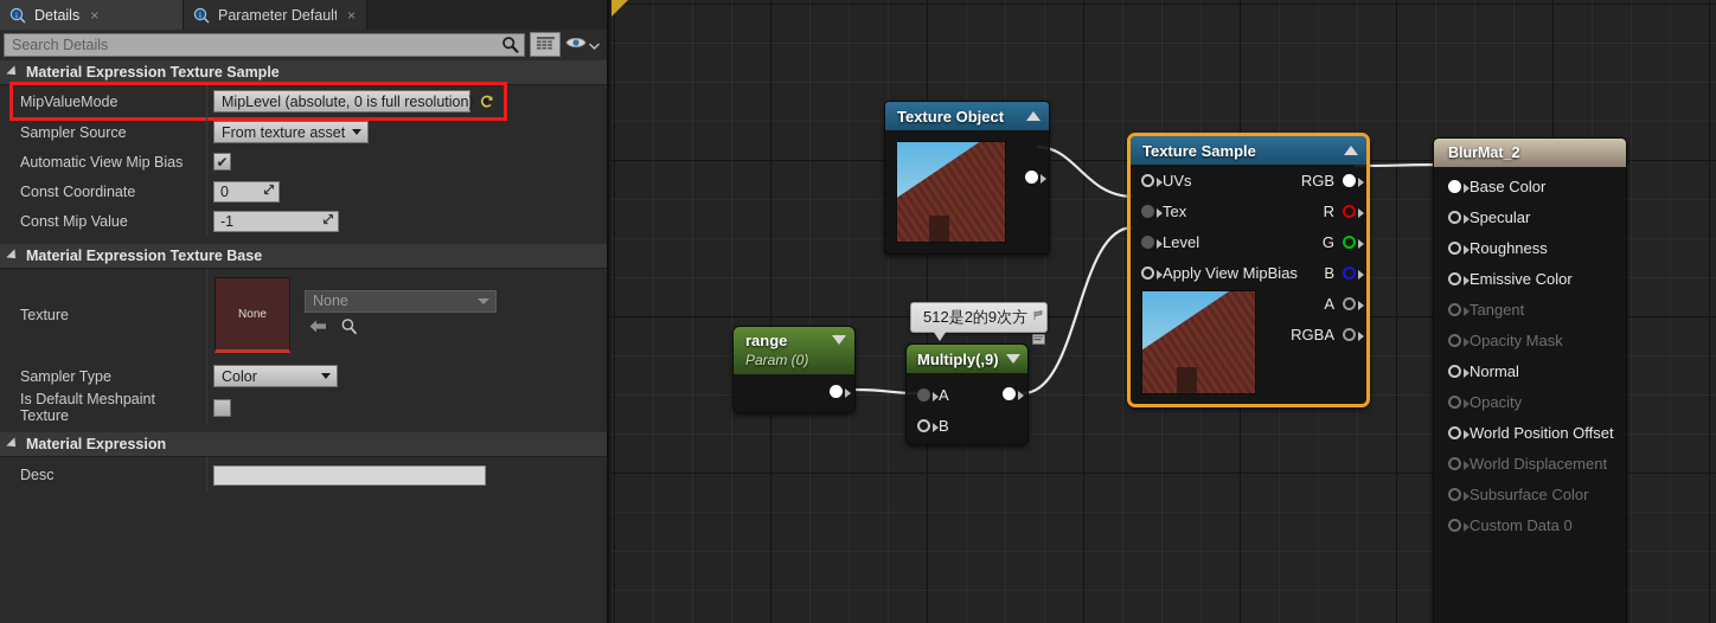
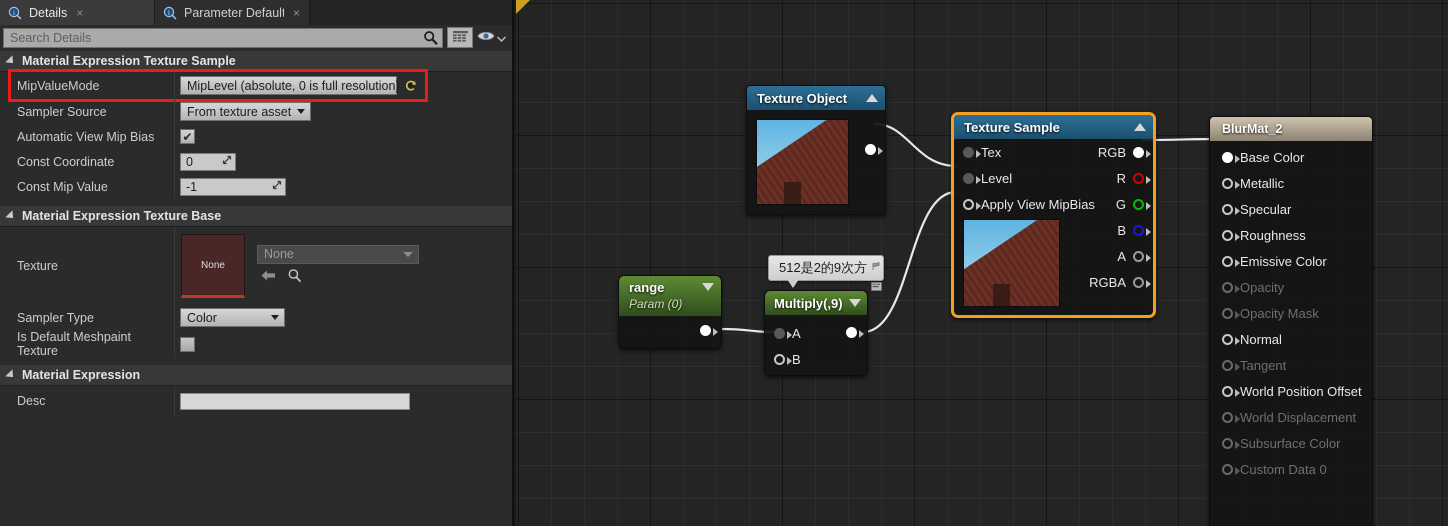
  i
  Details
  ×
  i
  Parameter Default
  ×
  Search Details
  Material Expression Texture Sample
  MipValueMode
  MipLevel (absolute, 0 is full resolution)
  Sampler Source
  From texture asset
  Automatic View Mip Bias
  ✔
  Const Coordinate
  0
  Const Mip Value
  -1
  Material Expression Texture Base
  Texture
  None
  None
  Sampler Type
  Color
  Is Default Meshpaint Texture
  Material Expression
  Desc
  Texture Object
  range
  Param (0)
  512是2的9次方
  Multiply(,9)
  A
  B
  Texture Sample
- UVs
  Tex
  Level
  Apply View MipBias
  RGB
  R
  G
  B
  A
  RGBA
  BlurMat_2
  Base Color
+ Metallic
  Specular
  Roughness
  Emissive Color
- Tangent
+ Opacity
  Opacity Mask
  Normal
- Opacity
+ Tangent
  World Position Offset
  World Displacement
  Subsurface Color
  Custom Data 0
